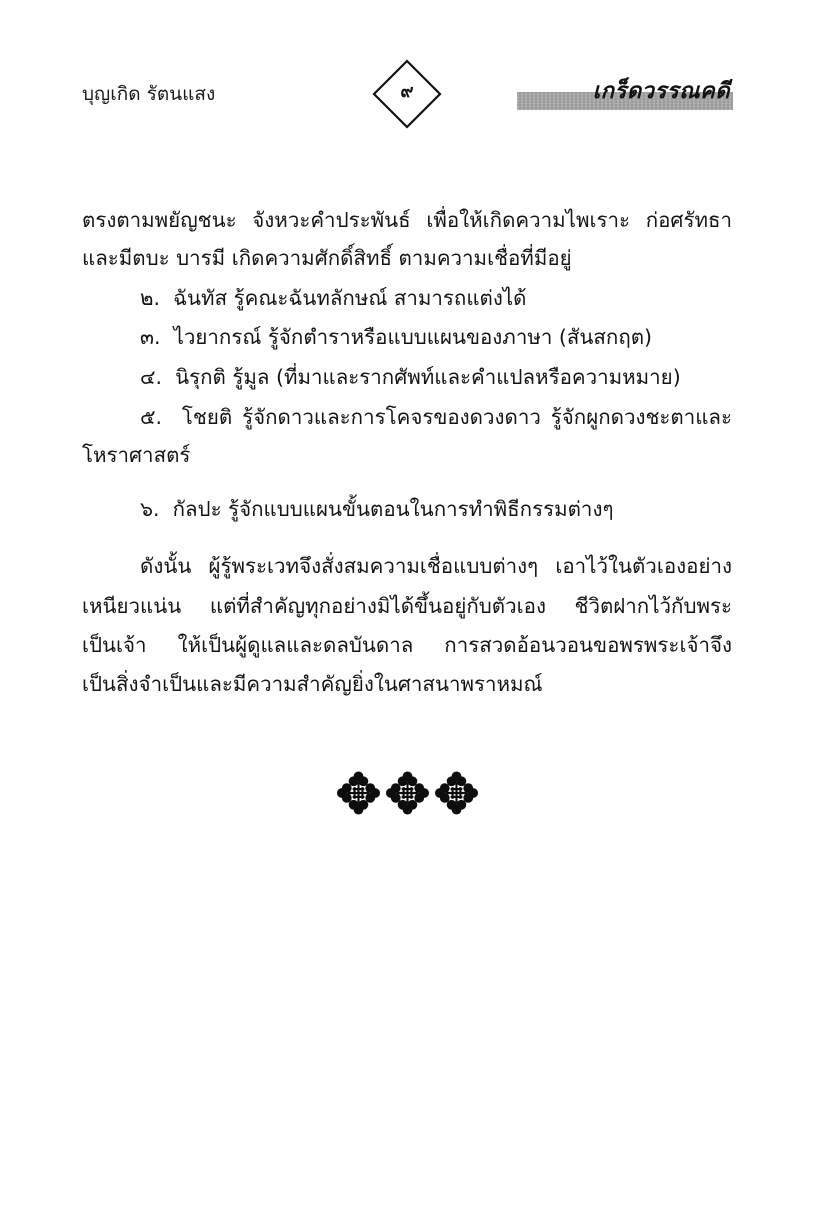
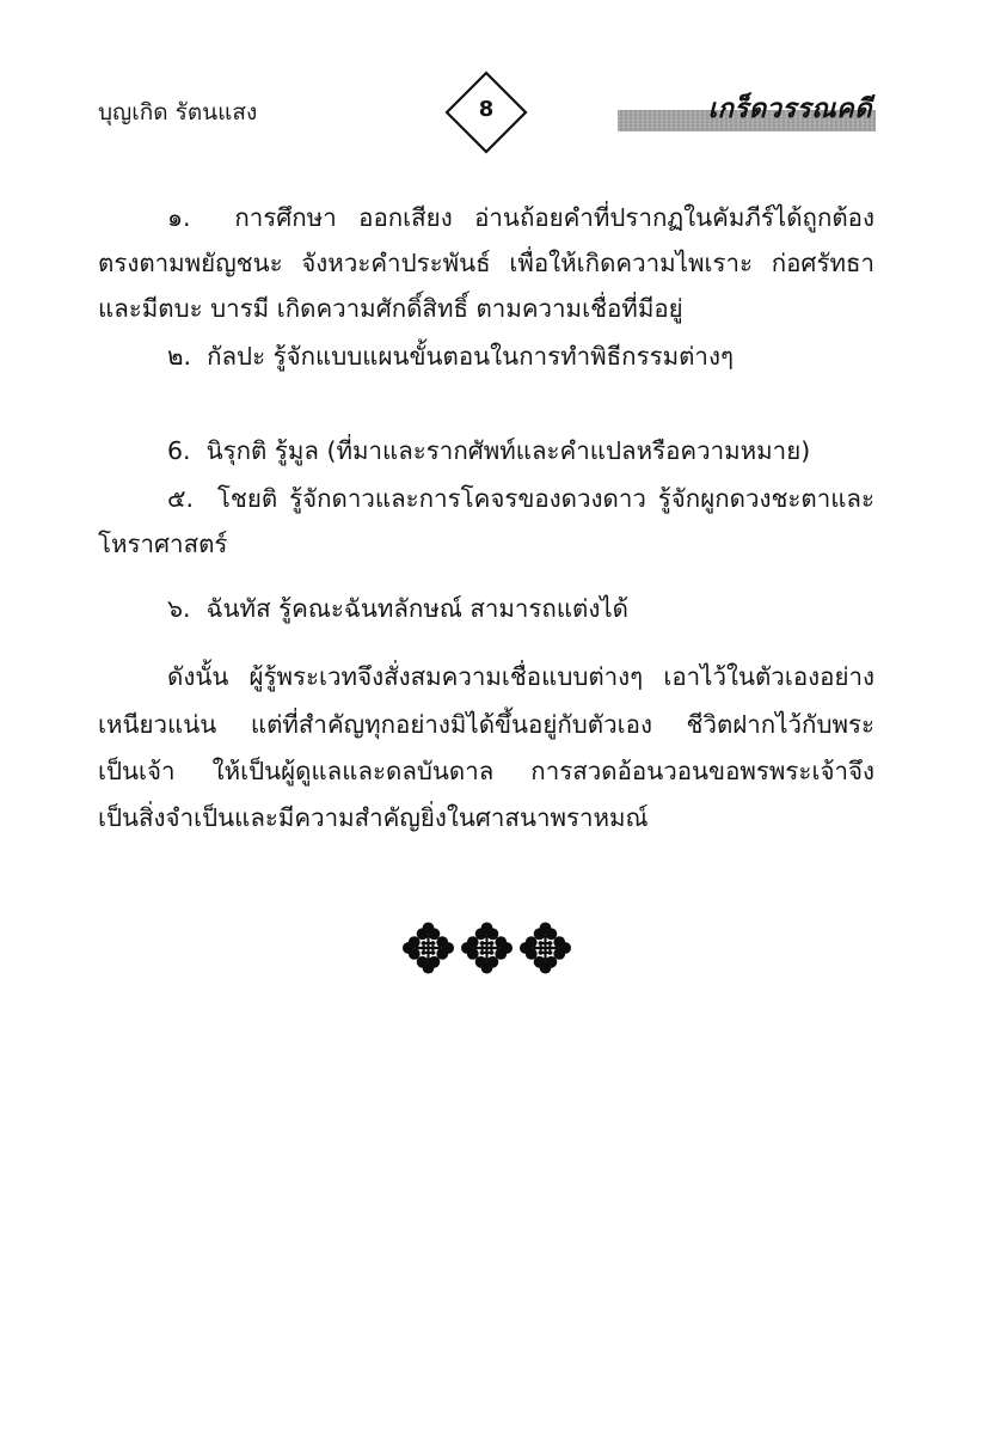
  บุญเกิด รัตนแสง
- ๙
+ 8
  เกร็ดวรรณคดี
+ ๑. การศึกษา ออกเสียง อ่านถ้อยคำที่ปรากฏในคัมภีร์ได้ถูกต้อง
  ตรงตามพยัญชนะ จังหวะคำประพันธ์ เพื่อให้เกิดความไพเราะ ก่อศรัทธา
  และมีตบะ บารมี เกิดความศักดิ์สิทธิ์ ตามความเชื่อที่มีอยู่
- ๒. ฉันทัส รู้คณะฉันทลักษณ์ สามารถแต่งได้
+ ๒. กัลปะ รู้จักแบบแผนขั้นตอนในการทำพิธีกรรมต่างๆ
- ๓. ไวยากรณ์ รู้จักตำราหรือแบบแผนของภาษา (สันสกฤต)
- ๔. นิรุกติ รู้มูล (ที่มาและรากศัพท์และคำแปลหรือความหมาย)
+ 6. นิรุกติ รู้มูล (ที่มาและรากศัพท์และคำแปลหรือความหมาย)
  ๕. โชยติ รู้จักดาวและการโคจรของดวงดาว รู้จักผูกดวงชะตาและ
  โหราศาสตร์
- ๖. กัลปะ รู้จักแบบแผนขั้นตอนในการทำพิธีกรรมต่างๆ
+ ๖. ฉันทัส รู้คณะฉันทลักษณ์ สามารถแต่งได้
  ดังนั้น ผู้รู้พระเวทจึงสั่งสมความเชื่อแบบต่างๆ เอาไว้ในตัวเองอย่าง
  เหนียวแน่น แต่ที่สำคัญทุกอย่างมิได้ขึ้นอยู่กับตัวเอง ชีวิตฝากไว้กับพระ
  เป็นเจ้า ให้เป็นผู้ดูแลและดลบันดาล การสวดอ้อนวอนขอพรพระเจ้าจึง
  เป็นสิ่งจำเป็นและมีความสำคัญยิ่งในศาสนาพราหมณ์
